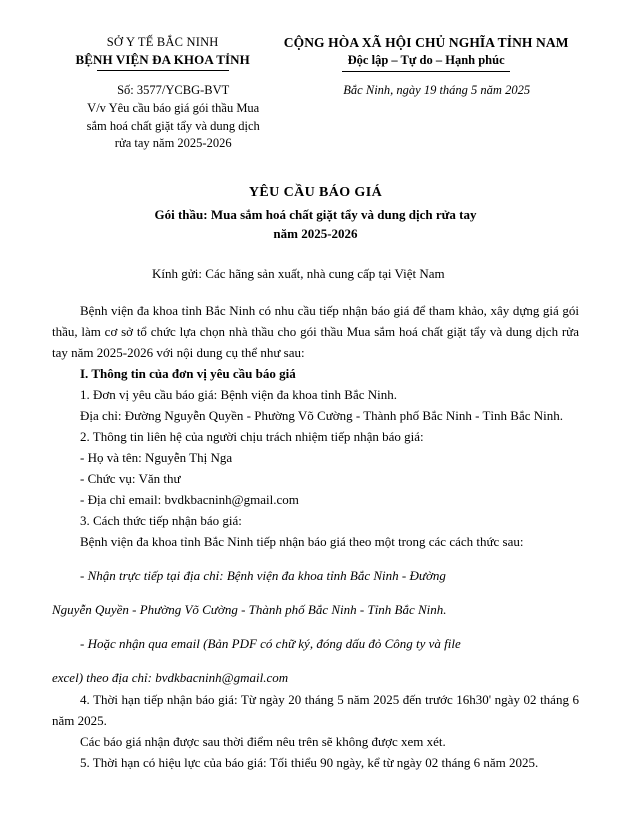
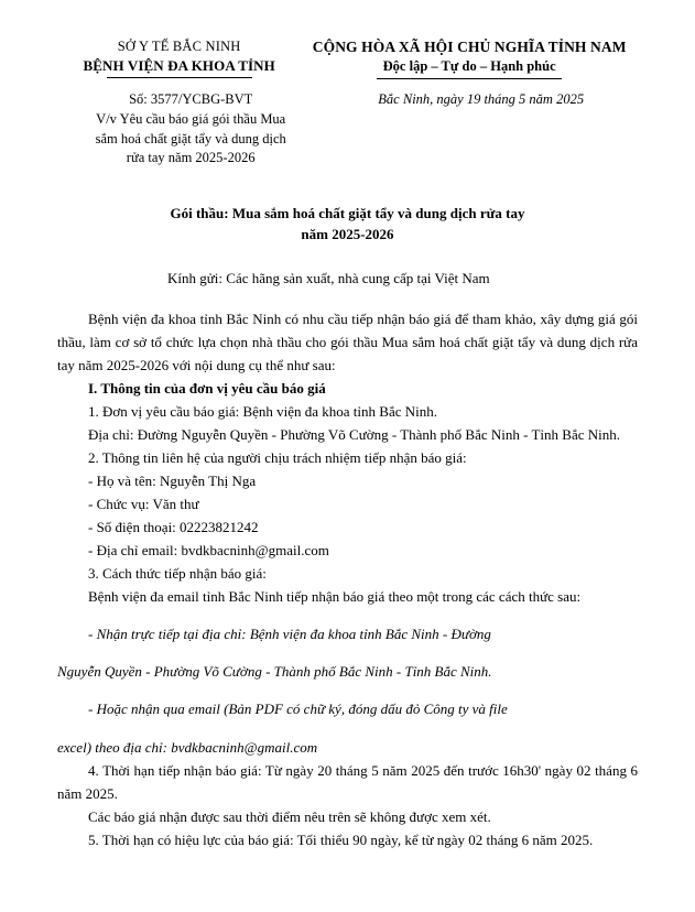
  SỞ Y TẾ BẮC NINH
  BỆNH VIỆN ĐA KHOA TỈNH
  CỘNG HÒA XÃ HỘI CHỦ NGHĨA TỈNH NAM
  Độc lập – Tự do – Hạnh phúc
  Số: 3577/YCBG-BVT
  V/v Yêu cầu báo giá gói thầu Mua
  sắm hoá chất giặt tẩy và dung dịch
  rửa tay năm 2025-2026
  Bắc Ninh, ngày 19 tháng 5 năm 2025
- YÊU CẦU BÁO GIÁ
  Gói thầu: Mua sắm hoá chất giặt tẩy và dung dịch rửa tay
  năm 2025-2026
  Kính gửi: Các hãng sản xuất, nhà cung cấp tại Việt Nam
  Bệnh viện đa khoa tỉnh Bắc Ninh có nhu cầu tiếp nhận báo giá để tham khảo, xây dựng giá gói thầu, làm cơ sở tổ chức lựa chọn nhà thầu cho gói thầu Mua sắm hoá chất giặt tẩy và dung dịch rửa tay năm 2025-2026 với nội dung cụ thể như sau:
  I. Thông tin của đơn vị yêu cầu báo giá
  1. Đơn vị yêu cầu báo giá: Bệnh viện đa khoa tỉnh Bắc Ninh.
  Địa chỉ: Đường Nguyễn Quyền - Phường Võ Cường - Thành phố Bắc Ninh - Tỉnh Bắc Ninh.
  2. Thông tin liên hệ của người chịu trách nhiệm tiếp nhận báo giá:
  - Họ và tên: Nguyễn Thị Nga
  - Chức vụ: Văn thư
+ - Số điện thoại: 02223821242
  - Địa chỉ email: bvdkbacninh@gmail.com
  3. Cách thức tiếp nhận báo giá:
- Bệnh viện đa khoa tỉnh Bắc Ninh tiếp nhận báo giá theo một trong các cách thức sau:
+ Bệnh viện đa email tỉnh Bắc Ninh tiếp nhận báo giá theo một trong các cách thức sau:
  - Nhận trực tiếp tại địa chỉ: Bệnh viện đa khoa tỉnh Bắc Ninh - Đường
  Nguyễn Quyền - Phường Võ Cường - Thành phố Bắc Ninh - Tỉnh Bắc Ninh.
  - Hoặc nhận qua email (Bản PDF có chữ ký, đóng dấu đỏ Công ty và file
  excel) theo địa chỉ: bvdkbacninh@gmail.com
  4. Thời hạn tiếp nhận báo giá: Từ ngày 20 tháng 5 năm 2025 đến trước 16h30' ngày 02 tháng 6 năm 2025.
  Các báo giá nhận được sau thời điểm nêu trên sẽ không được xem xét.
  5. Thời hạn có hiệu lực của báo giá: Tối thiểu 90 ngày, kể từ ngày 02 tháng 6 năm 2025.
